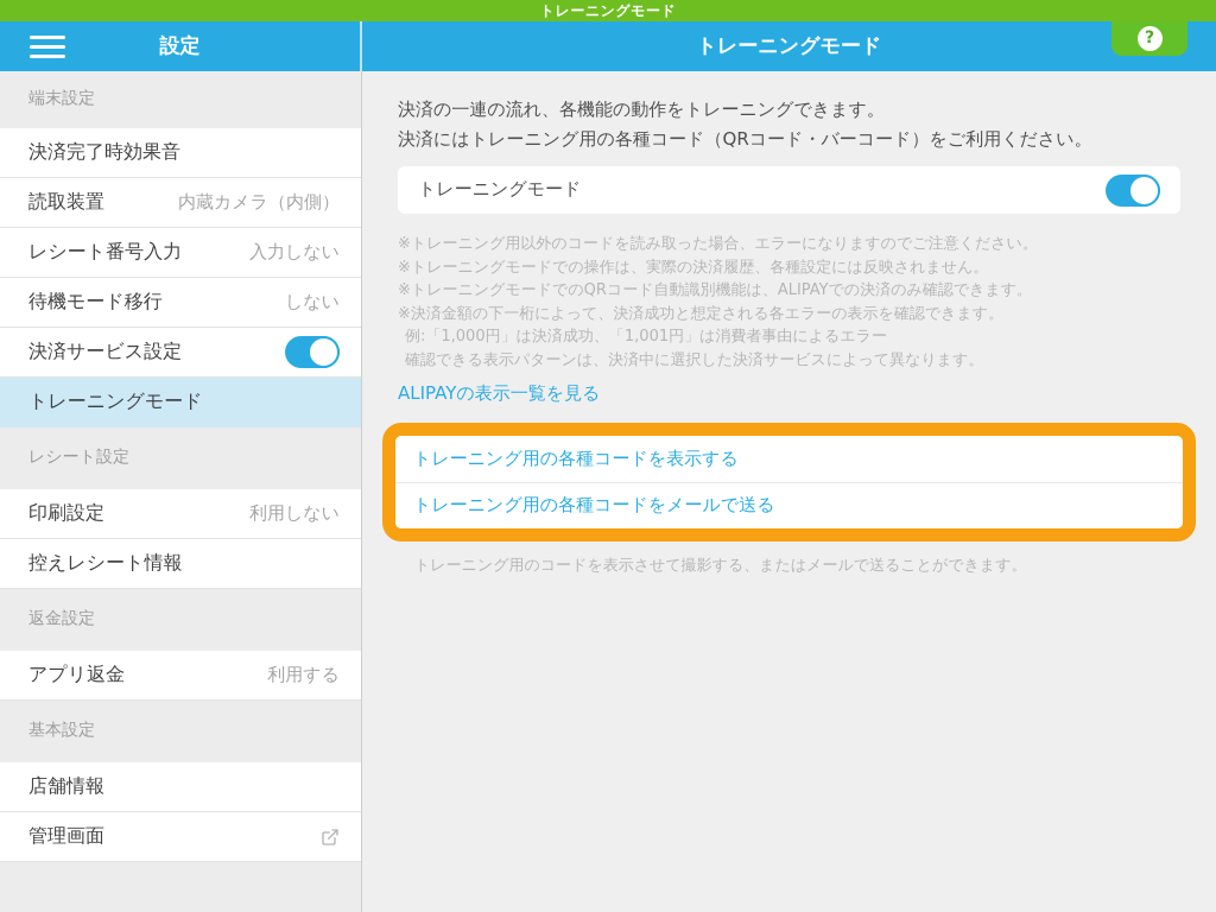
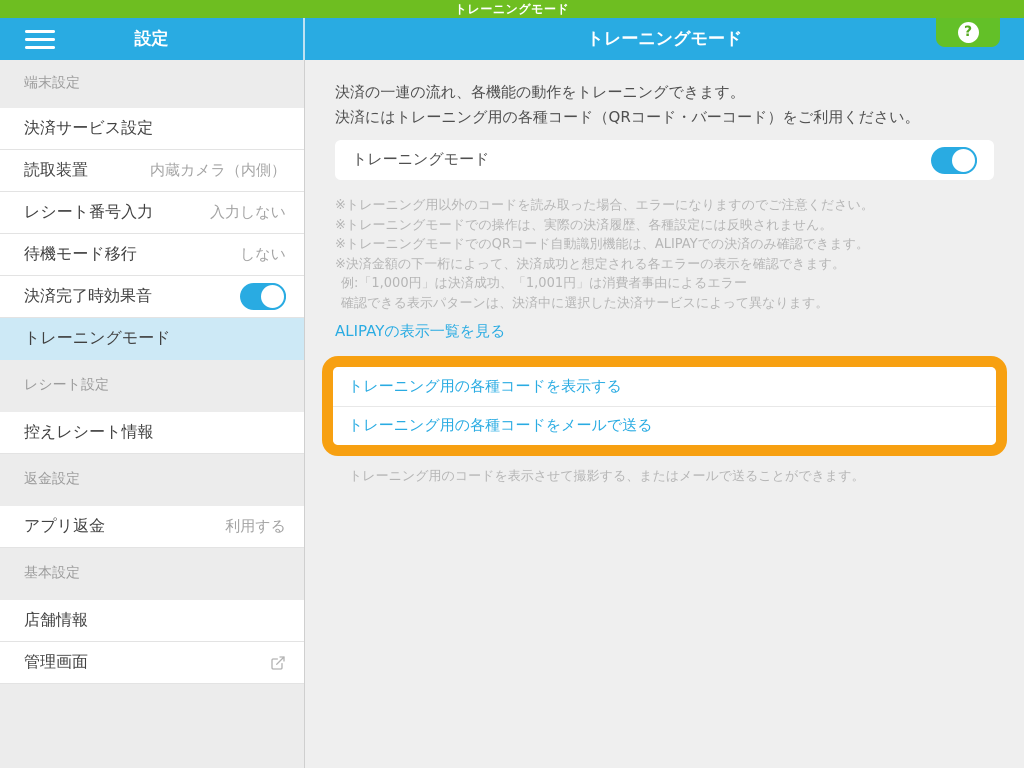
  トレーニングモード
  設定
  トレーニングモード
  ?
  端末設定
- 決済完了時効果音
+ 決済サービス設定
  読取装置
  内蔵カメラ（内側）
  レシート番号入力
  入力しない
  待機モード移行
  しない
- 決済サービス設定
+ 決済完了時効果音
  トレーニングモード
  レシート設定
- 印刷設定
- 利用しない
  控えレシート情報
  返金設定
  アプリ返金
  利用する
  基本設定
  店舗情報
  管理画面
  決済の一連の流れ、各機能の動作をトレーニングできます。
  決済にはトレーニング用の各種コード（QRコード・バーコード）をご利用ください。
  トレーニングモード
  ※トレーニング用以外のコードを読み取った場合、エラーになりますのでご注意ください。
  ※トレーニングモードでの操作は、実際の決済履歴、各種設定には反映されません。
  ※トレーニングモードでのQRコード自動識別機能は、ALIPAYでの決済のみ確認できます。
  ※決済金額の下一桁によって、決済成功と想定される各エラーの表示を確認できます。
  例:「1,000円」は決済成功、「1,001円」は消費者事由によるエラー
  確認できる表示パターンは、決済中に選択した決済サービスによって異なります。
  ALIPAYの表示一覧を見る
  トレーニング用の各種コードを表示する
  トレーニング用の各種コードをメールで送る
  トレーニング用のコードを表示させて撮影する、またはメールで送ることができます。
